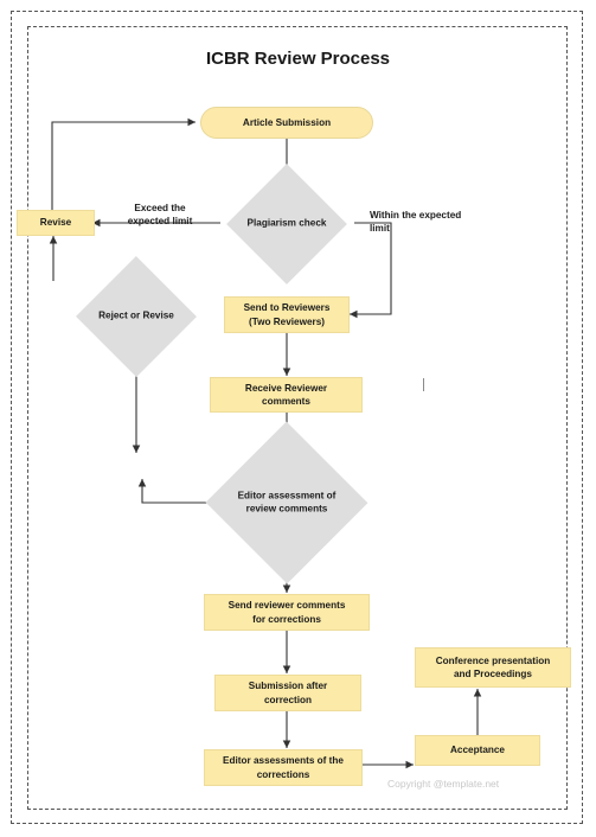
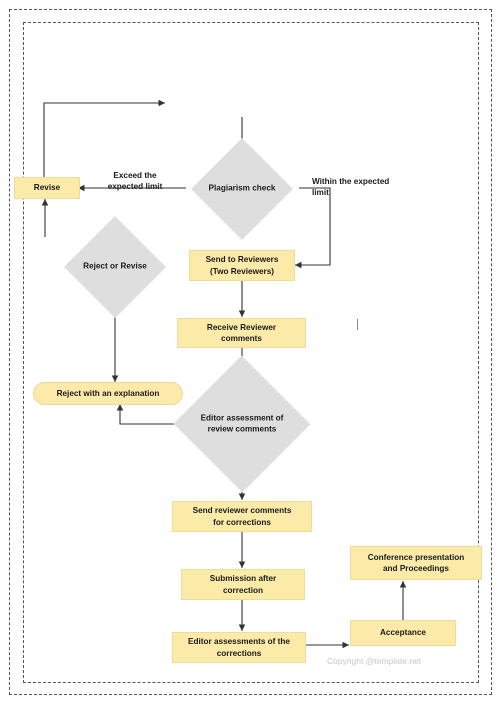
- ICBR Review Process
- Article Submission
  Plagiarism check
  Revise
  Exceed the
  expected limit
  Within the expected
  limit
  Reject or Revise
  Send to Reviewers
  (Two Reviewers)
  Receive Reviewer
  comments
+ Reject with an explanation
  Editor assessment of
  review comments
  Send reviewer comments
  for corrections
  Submission after
  correction
  Editor assessments of the
  corrections
  Acceptance
  Conference presentation
  and Proceedings
  Copyright @template.net
